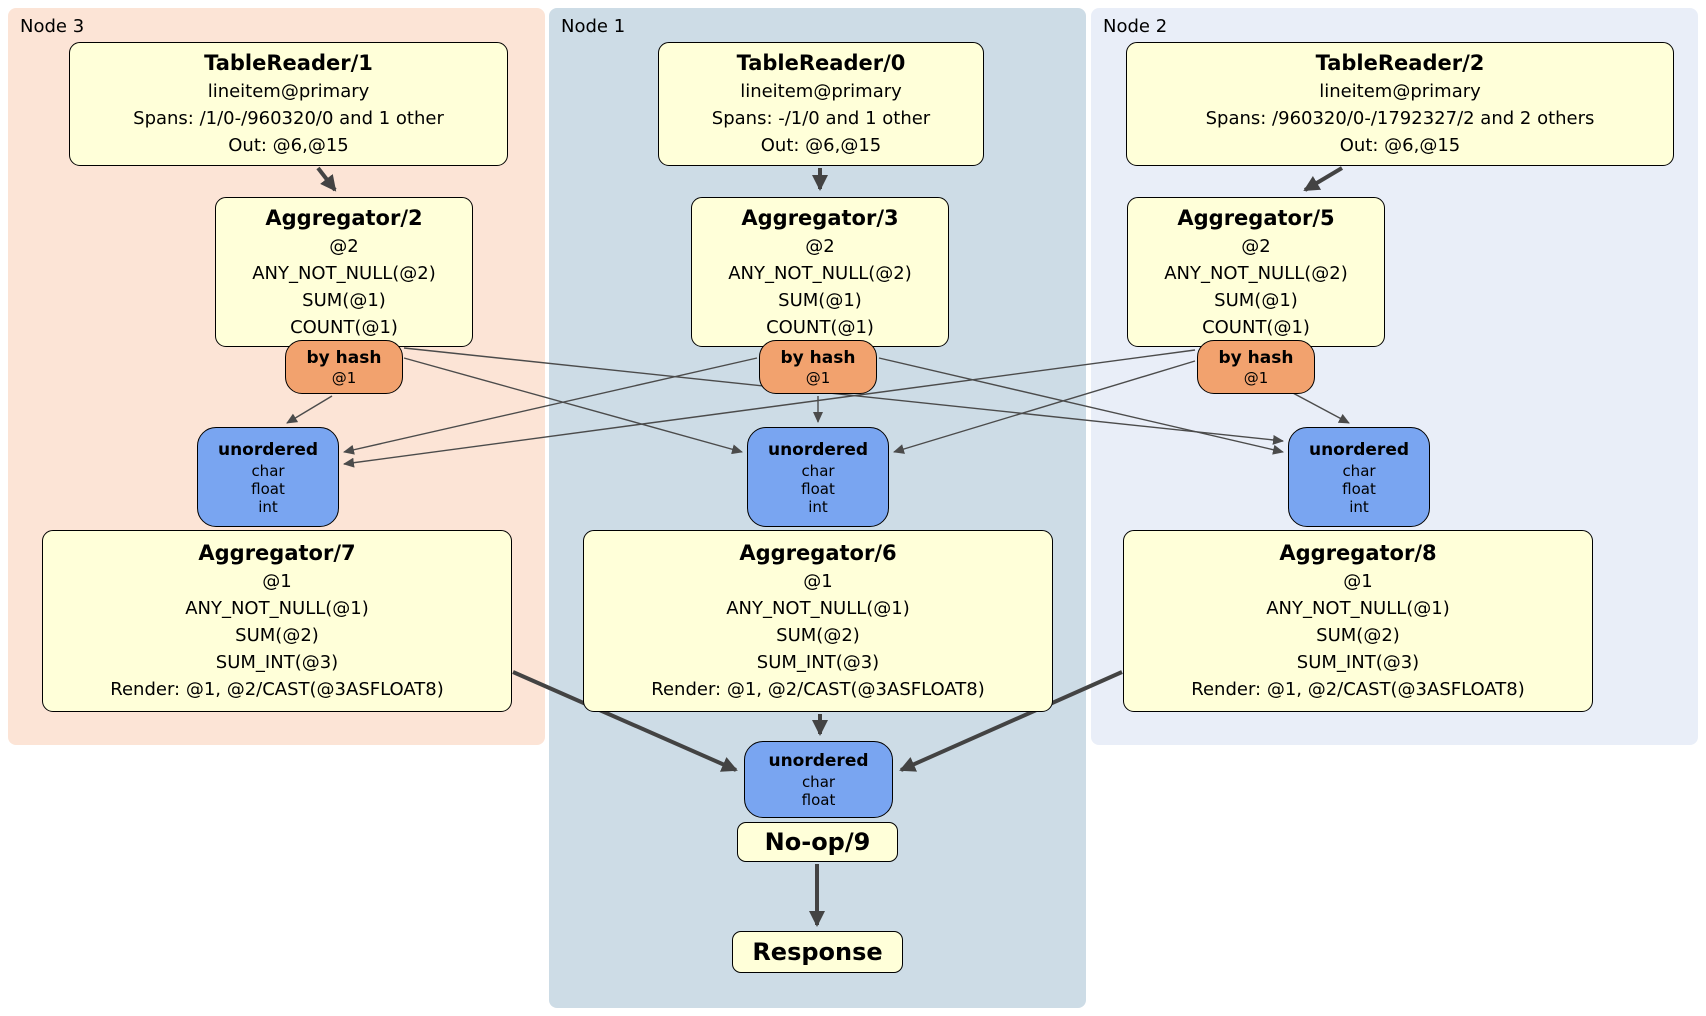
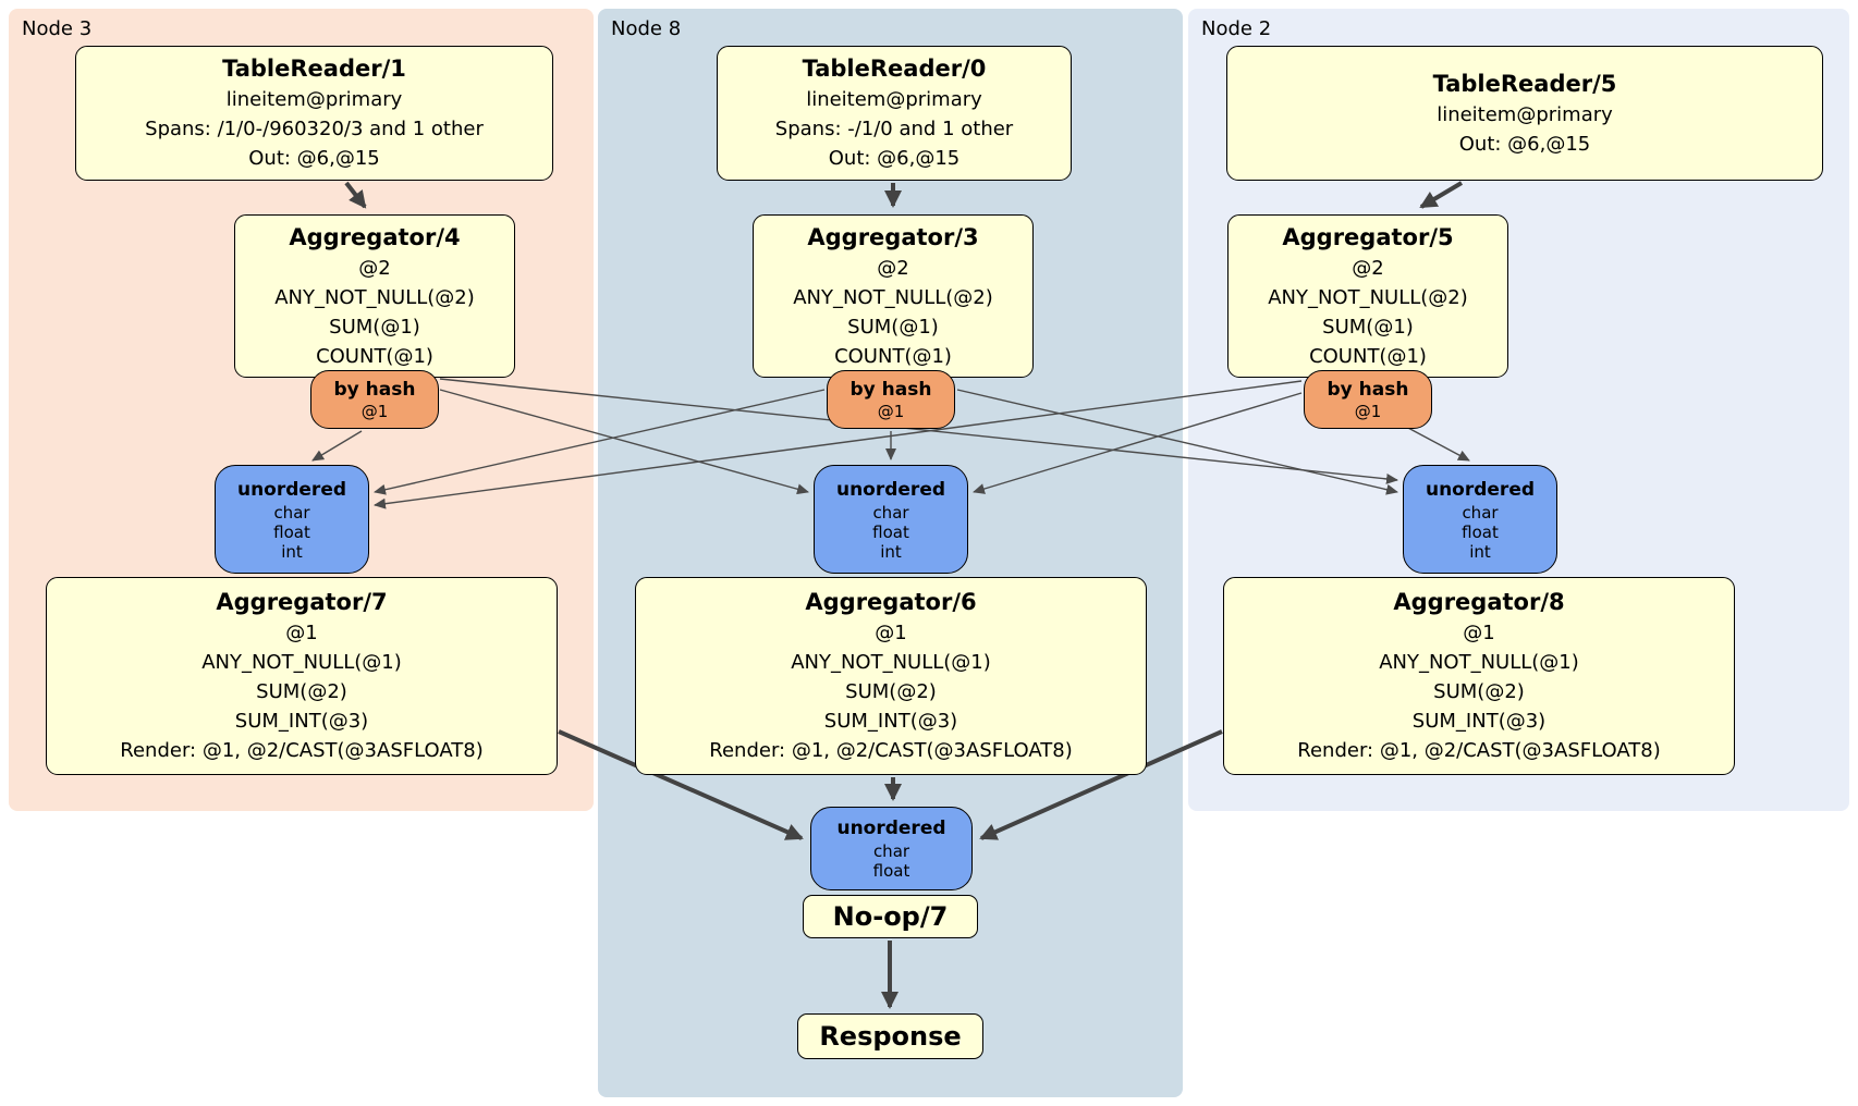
  Node 3
- Node 1
+ Node 8
  Node 2
  TableReader/1
  lineitem@primary
- Spans: /1/0-/960320/0 and 1 other
+ Spans: /1/0-/960320/3 and 1 other
  Out: @6,@15
- Aggregator/2
+ Aggregator/4
  @2
  ANY_NOT_NULL(@2)
  SUM(@1)
  COUNT(@1)
  by hash
  @1
  unordered
  char
  float
  int
  Aggregator/7
  @1
  ANY_NOT_NULL(@1)
  SUM(@2)
  SUM_INT(@3)
  Render: @1, @2/CAST(@3ASFLOAT8)
  TableReader/0
  lineitem@primary
  Spans: -/1/0 and 1 other
  Out: @6,@15
  Aggregator/3
  @2
  ANY_NOT_NULL(@2)
  SUM(@1)
  COUNT(@1)
  by hash
  @1
  unordered
  char
  float
  int
  Aggregator/6
  @1
  ANY_NOT_NULL(@1)
  SUM(@2)
  SUM_INT(@3)
  Render: @1, @2/CAST(@3ASFLOAT8)
- TableReader/2
+ TableReader/5
  lineitem@primary
- Spans: /960320/0-/1792327/2 and 2 others
  Out: @6,@15
  Aggregator/5
  @2
  ANY_NOT_NULL(@2)
  SUM(@1)
  COUNT(@1)
  by hash
  @1
  unordered
  char
  float
  int
  Aggregator/8
  @1
  ANY_NOT_NULL(@1)
  SUM(@2)
  SUM_INT(@3)
  Render: @1, @2/CAST(@3ASFLOAT8)
  unordered
  char
  float
- No-op/9
+ No-op/7
  Response
